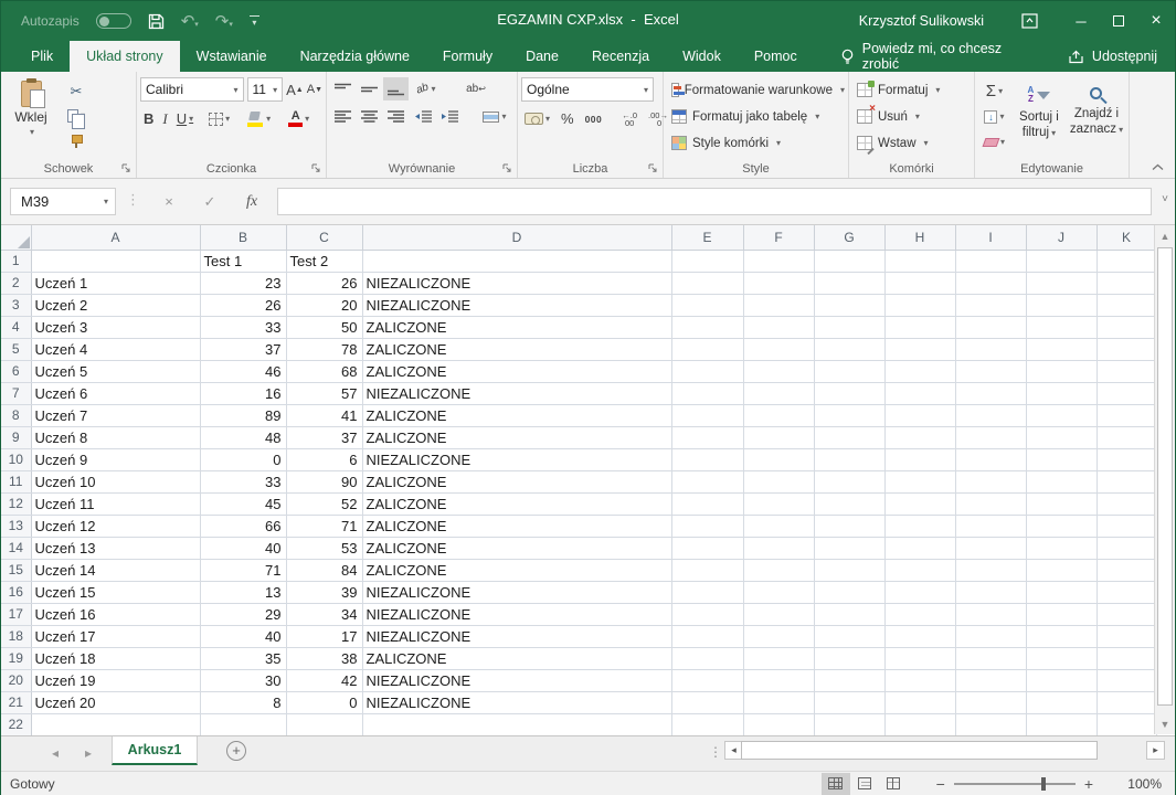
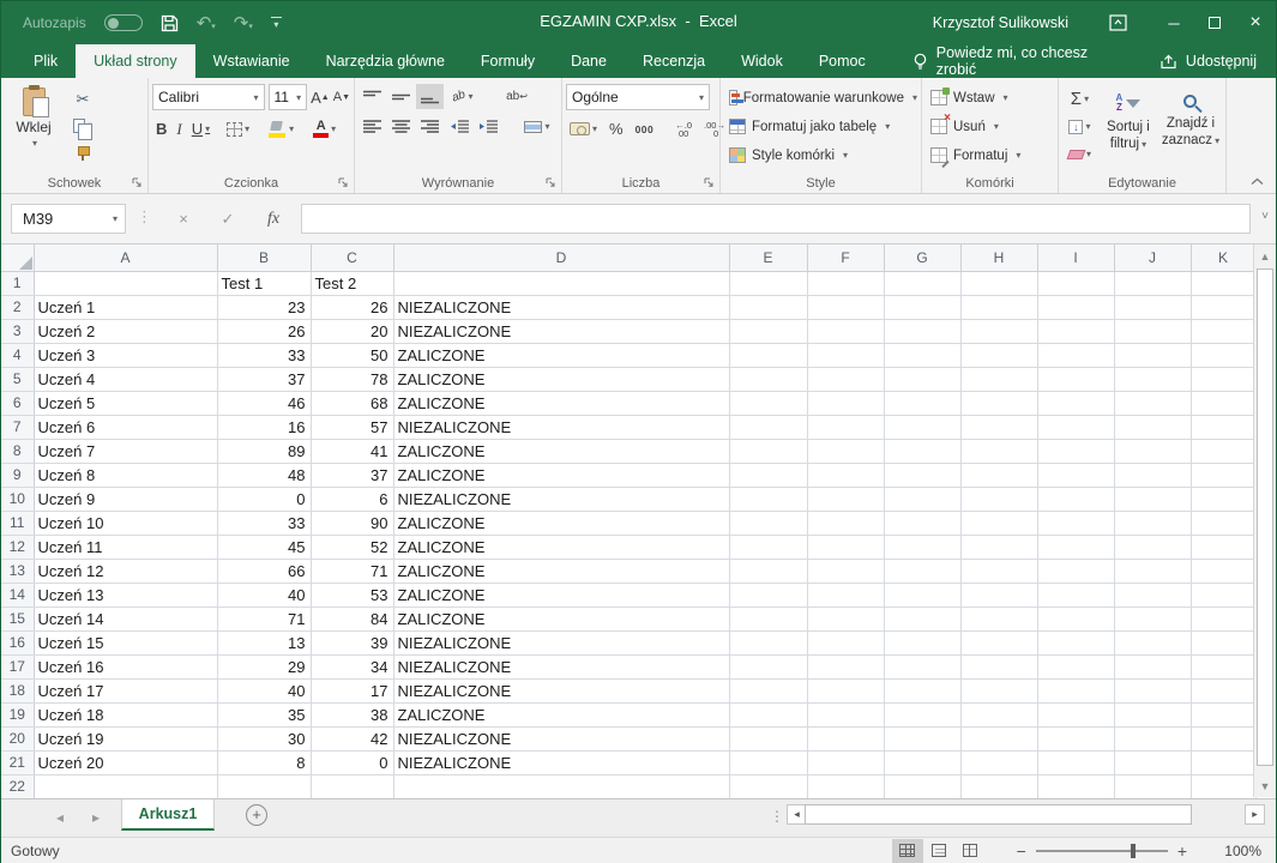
  Autozapis
  ▾
  EGZAMIN CXP.xlsx - Excel
  Krzysztof Sulikowski
  ─
  ×
  Plik
  Układ strony
  Wstawianie
  Narzędzia główne
  Formuły
  Dane
  Recenzja
  Widok
  Pomoc
  Powiedz mi, co chcesz zrobić
  Udostępnij
  Wklej
  ✂
  Schowek
  Calibri
  ▾
  11
  ▾
  A
  A
  B
  I
  U
  A
  Czcionka
  ab↩
  Wyrównanie
  Ogólne
  ▾
  %
  000
  ←.0
  00
  .00→
  0
  Liczba
  Formatowanie warunkowe
  Formatuj jako tabelę
  Style komórki
  Style
- Formatuj
+ Wstaw
  Usuń
- Wstaw
+ Formatuj
  Komórki
  Σ
  ↓
  A
  Z
  Sortuj i
  filtruj
  Znajdź i
  zaznacz
  Edytowanie
  M39
  ▾
  ⋮
  ×
  ✓
  fx
  ˅
  	A	B	C	D	E	F	G	H	I	J	K
  1		Test 1	Test 2
  2	Uczeń 1	23	26	NIEZALICZONE
  3	Uczeń 2	26	20	NIEZALICZONE
  4	Uczeń 3	33	50	ZALICZONE
  5	Uczeń 4	37	78	ZALICZONE
  6	Uczeń 5	46	68	ZALICZONE
  7	Uczeń 6	16	57	NIEZALICZONE
  8	Uczeń 7	89	41	ZALICZONE
  9	Uczeń 8	48	37	ZALICZONE
  10	Uczeń 9	0	6	NIEZALICZONE
  11	Uczeń 10	33	90	ZALICZONE
  12	Uczeń 11	45	52	ZALICZONE
  13	Uczeń 12	66	71	ZALICZONE
  14	Uczeń 13	40	53	ZALICZONE
  15	Uczeń 14	71	84	ZALICZONE
  16	Uczeń 15	13	39	NIEZALICZONE
  17	Uczeń 16	29	34	NIEZALICZONE
  18	Uczeń 17	40	17	NIEZALICZONE
  19	Uczeń 18	35	38	ZALICZONE
  20	Uczeń 19	30	42	NIEZALICZONE
  21	Uczeń 20	8	0	NIEZALICZONE
  22
  ▲
  ▼
  ◂
  ▸
  Arkusz1
  +
  ⋮
  ◂
  ▸
  Gotowy
  −
  +
  100%
